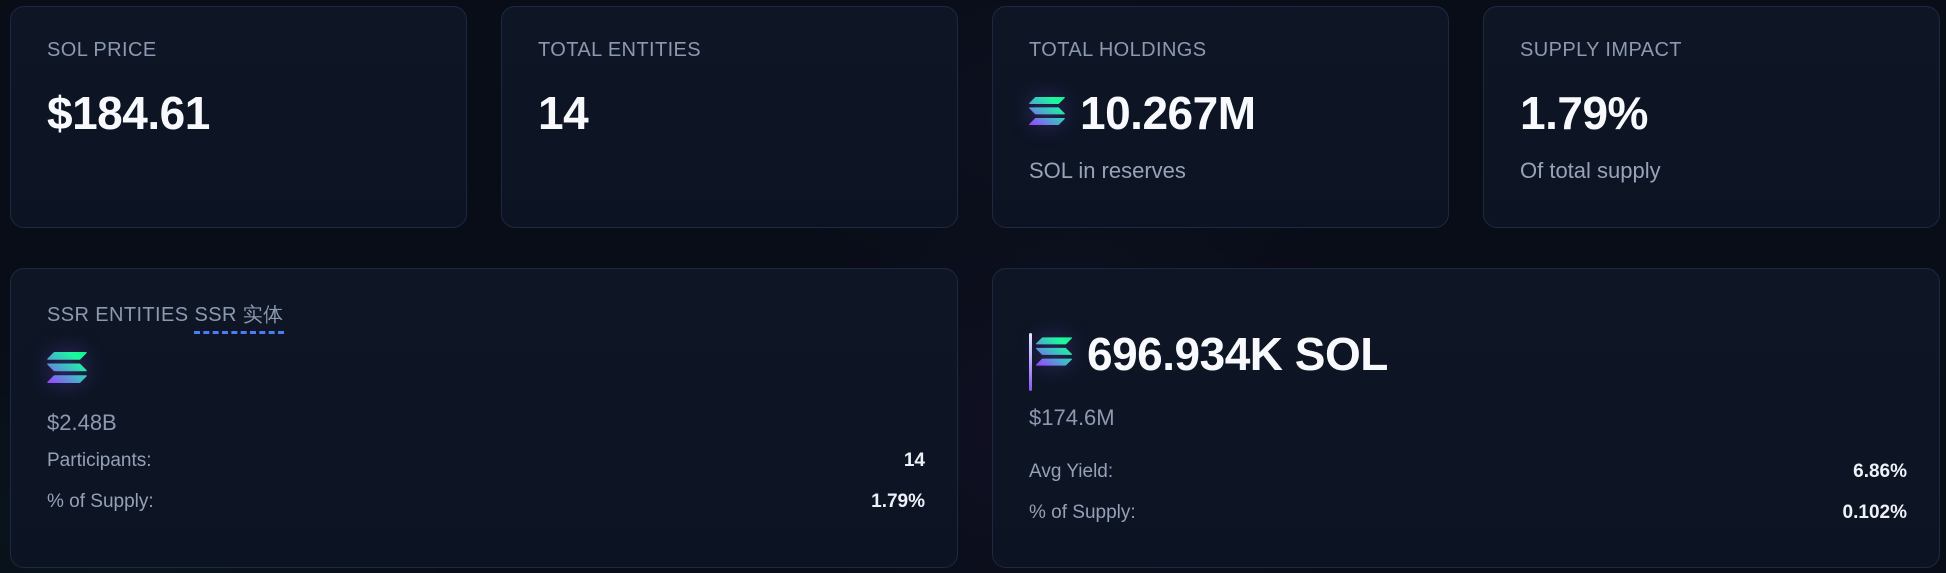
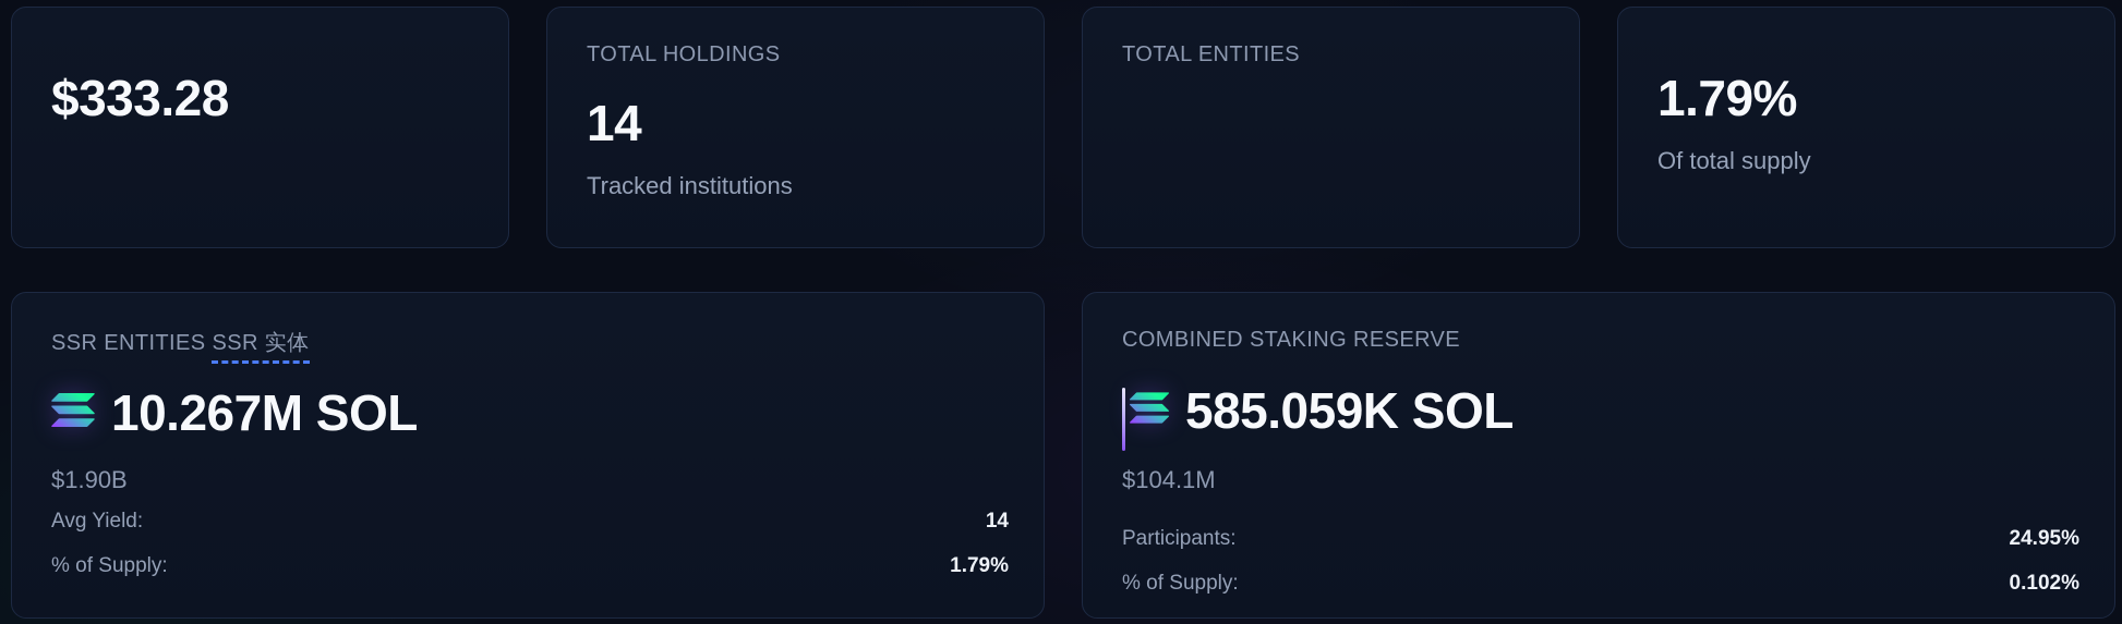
- SOL PRICE
- $184.61
+ $333.28
- TOTAL ENTITIES
+ TOTAL HOLDINGS
  14
+ Tracked institutions
- TOTAL HOLDINGS
+ TOTAL ENTITIES
- 10.267M
- SOL in reserves
- SUPPLY IMPACT
  1.79%
  Of total supply
  SSR ENTITIES SSR 实体
+ 10.267M SOL
- $2.48B
+ $1.90B
- Participants:
+ Avg Yield:
  14
  % of Supply:
  1.79%
+ COMBINED STAKING RESERVE
- 696.934K SOL
+ 585.059K SOL
- $174.6M
+ $104.1M
- Avg Yield:
+ Participants:
- 6.86%
+ 24.95%
  % of Supply:
  0.102%
